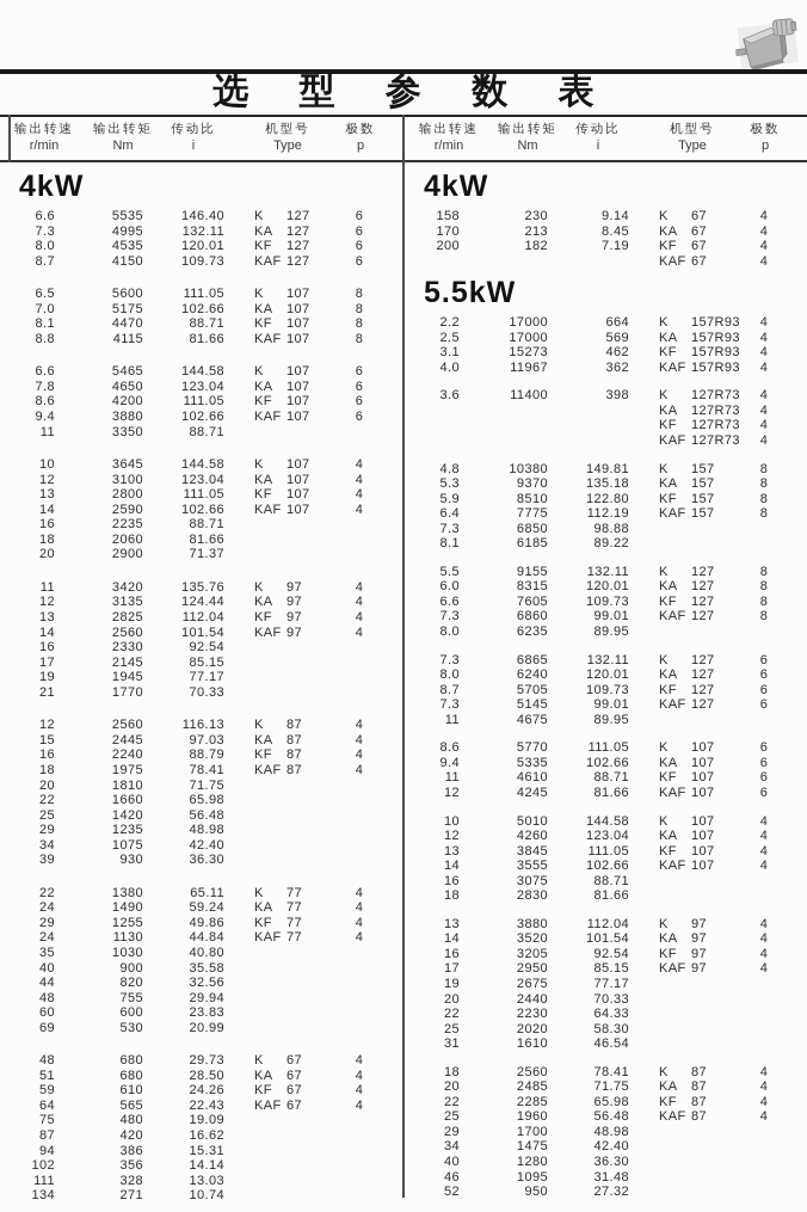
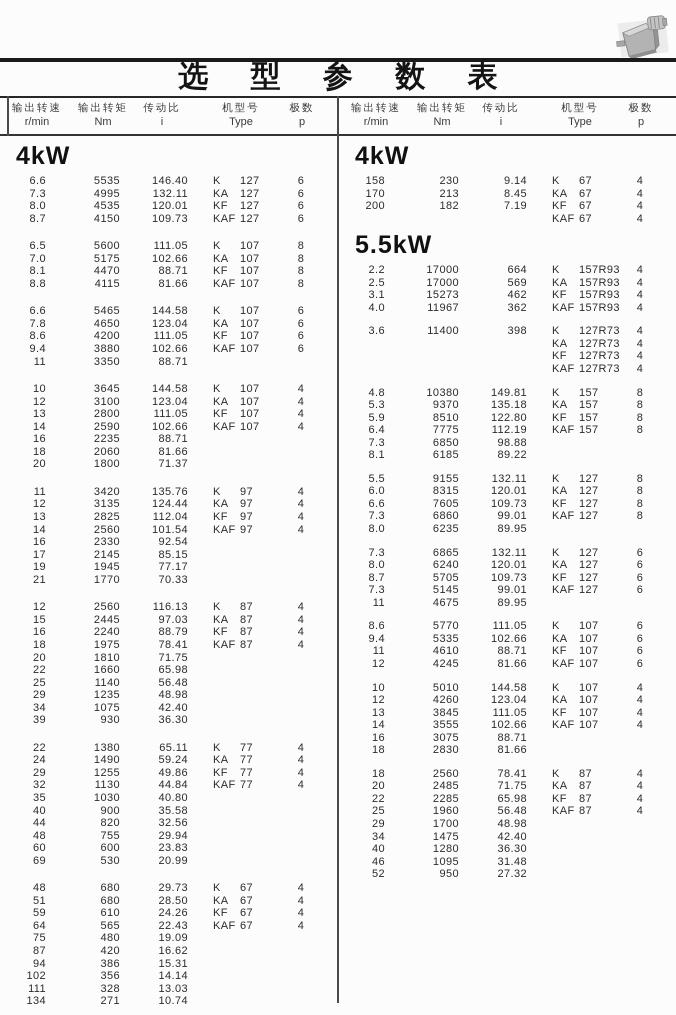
  选 型 参 数 表
  输出转速
  r/min
  输出转矩
  Nm
  传动比
  i
  机型号
  Type
  极数
  p
  输出转速
  r/min
  输出转矩
  Nm
  传动比
  i
  机型号
  Type
  极数
  p
  4kW
  6.6 5535 146.40 K 127 6
  7.3 4995 132.11 KA 127 6
  8.0 4535 120.01 KF 127 6
  8.7 4150 109.73 KAF 127 6
  6.5 5600 111.05 K 107 8
  7.0 5175 102.66 KA 107 8
  8.1 4470 88.71 KF 107 8
  8.8 4115 81.66 KAF 107 8
  6.6 5465 144.58 K 107 6
  7.8 4650 123.04 KA 107 6
  8.6 4200 111.05 KF 107 6
  9.4 3880 102.66 KAF 107 6
  11 3350 88.71
  10 3645 144.58 K 107 4
  12 3100 123.04 KA 107 4
  13 2800 111.05 KF 107 4
  14 2590 102.66 KAF 107 4
  16 2235 88.71
  18 2060 81.66
- 20 2900 71.37
+ 20 1800 71.37
  11 3420 135.76 K 97 4
  12 3135 124.44 KA 97 4
  13 2825 112.04 KF 97 4
  14 2560 101.54 KAF 97 4
  16 2330 92.54
  17 2145 85.15
  19 1945 77.17
  21 1770 70.33
  12 2560 116.13 K 87 4
  15 2445 97.03 KA 87 4
  16 2240 88.79 KF 87 4
  18 1975 78.41 KAF 87 4
  20 1810 71.75
  22 1660 65.98
- 25 1420 56.48
+ 25 1140 56.48
  29 1235 48.98
  34 1075 42.40
  39 930 36.30
  22 1380 65.11 K 77 4
  24 1490 59.24 KA 77 4
  29 1255 49.86 KF 77 4
- 24 1130 44.84 KAF 77 4
+ 32 1130 44.84 KAF 77 4
  35 1030 40.80
  40 900 35.58
  44 820 32.56
  48 755 29.94
  60 600 23.83
  69 530 20.99
  48 680 29.73 K 67 4
  51 680 28.50 KA 67 4
  59 610 24.26 KF 67 4
  64 565 22.43 KAF 67 4
  75 480 19.09
  87 420 16.62
  94 386 15.31
  102 356 14.14
  111 328 13.03
  134 271 10.74
  4kW
  158 230 9.14 K 67 4
  170 213 8.45 KA 67 4
  200 182 7.19 KF 67 4
  KAF 67 4
  5.5kW
  2.2 17000 664 K 157R93 4
  2.5 17000 569 KA 157R93 4
  3.1 15273 462 KF 157R93 4
  4.0 11967 362 KAF 157R93 4
  3.6 11400 398 K 127R73 4
  KA 127R73 4
  KF 127R73 4
  KAF 127R73 4
  4.8 10380 149.81 K 157 8
  5.3 9370 135.18 KA 157 8
  5.9 8510 122.80 KF 157 8
  6.4 7775 112.19 KAF 157 8
  7.3 6850 98.88
  8.1 6185 89.22
  5.5 9155 132.11 K 127 8
  6.0 8315 120.01 KA 127 8
  6.6 7605 109.73 KF 127 8
  7.3 6860 99.01 KAF 127 8
  8.0 6235 89.95
  7.3 6865 132.11 K 127 6
  8.0 6240 120.01 KA 127 6
  8.7 5705 109.73 KF 127 6
  7.3 5145 99.01 KAF 127 6
  11 4675 89.95
  8.6 5770 111.05 K 107 6
  9.4 5335 102.66 KA 107 6
  11 4610 88.71 KF 107 6
  12 4245 81.66 KAF 107 6
  10 5010 144.58 K 107 4
  12 4260 123.04 KA 107 4
  13 3845 111.05 KF 107 4
  14 3555 102.66 KAF 107 4
  16 3075 88.71
  18 2830 81.66
- 13 3880 112.04 K 97 4
- 14 3520 101.54 KA 97 4
- 16 3205 92.54 KF 97 4
- 17 2950 85.15 KAF 97 4
- 19 2675 77.17
- 20 2440 70.33
- 22 2230 64.33
- 25 2020 58.30
- 31 1610 46.54
  18 2560 78.41 K 87 4
  20 2485 71.75 KA 87 4
  22 2285 65.98 KF 87 4
  25 1960 56.48 KAF 87 4
  29 1700 48.98
  34 1475 42.40
  40 1280 36.30
  46 1095 31.48
  52 950 27.32
